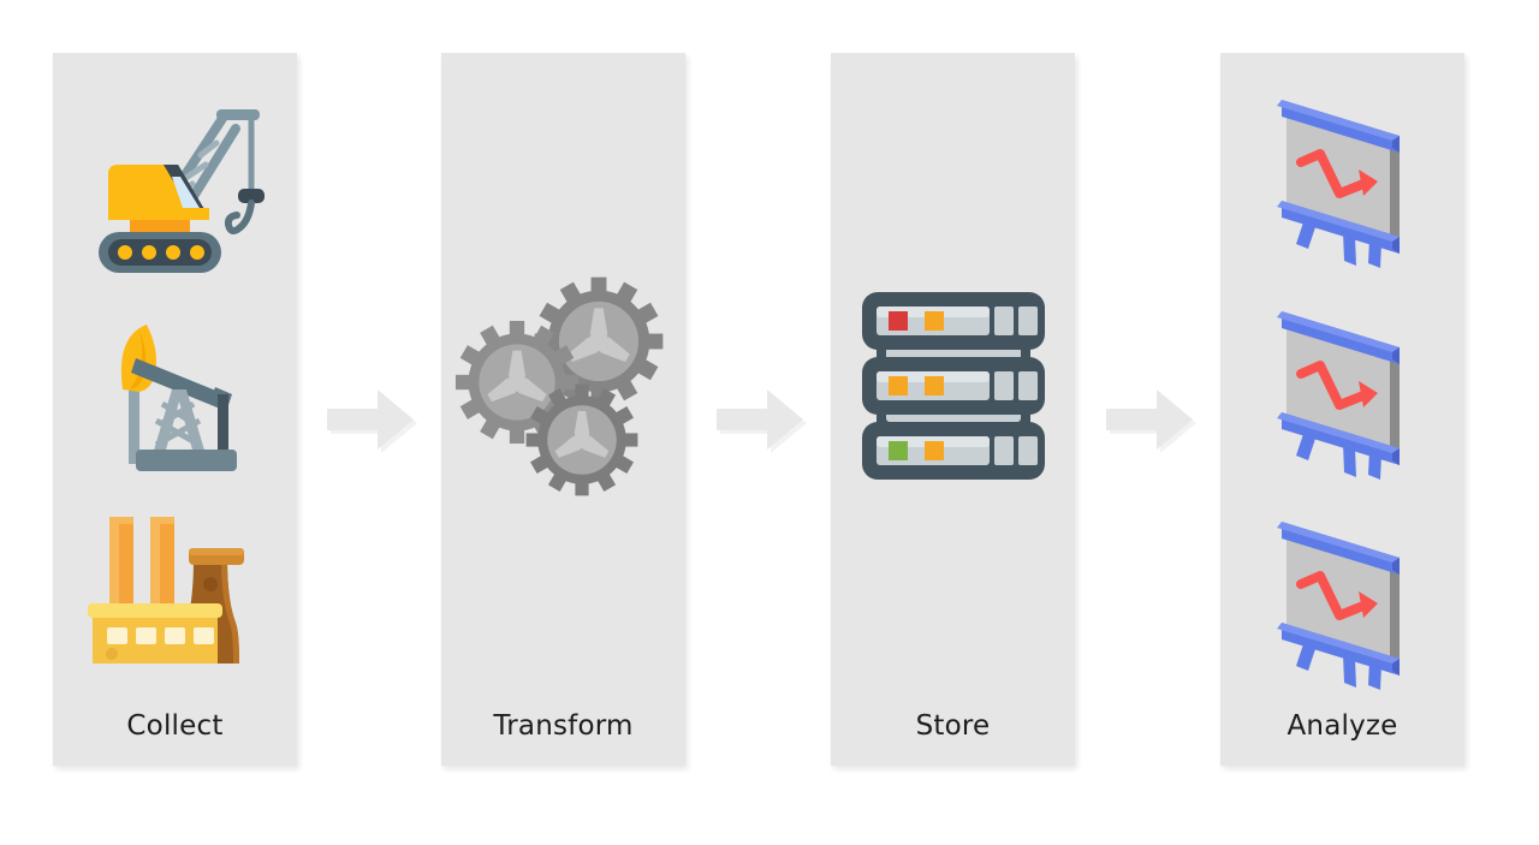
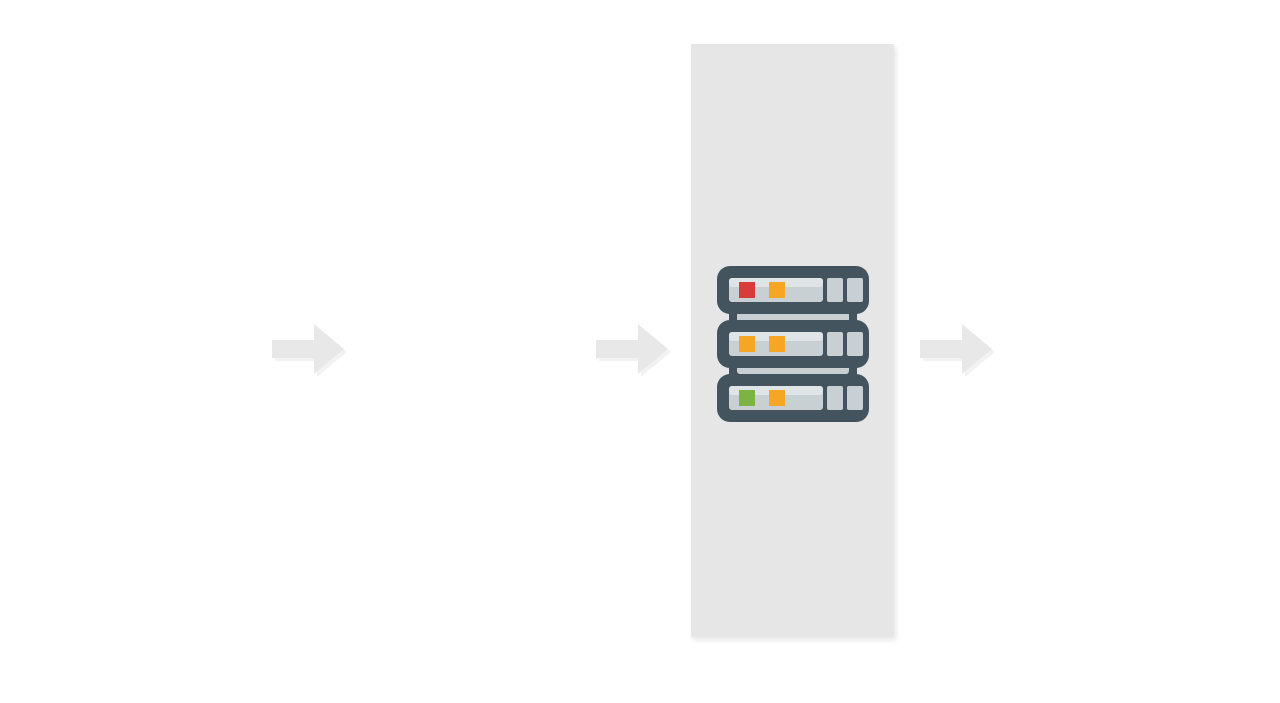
- Collect
- Transform
- Store
- Analyze
